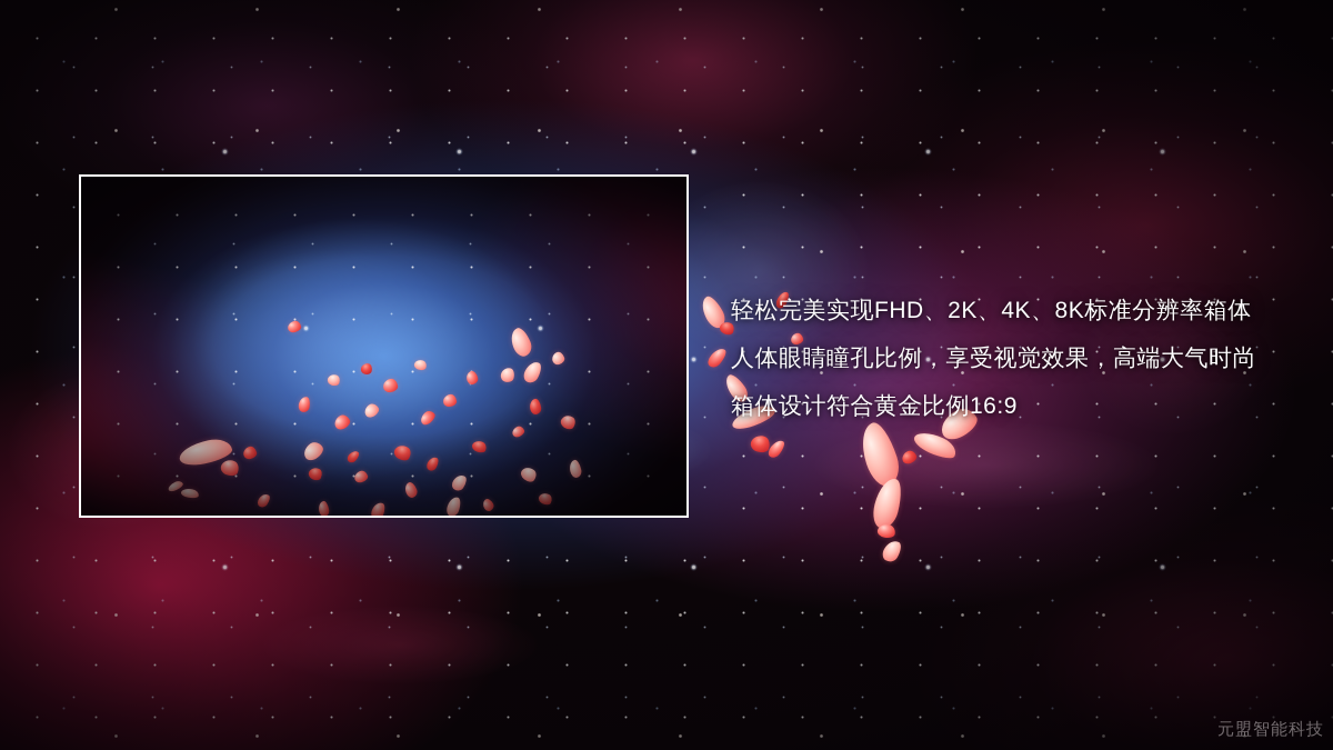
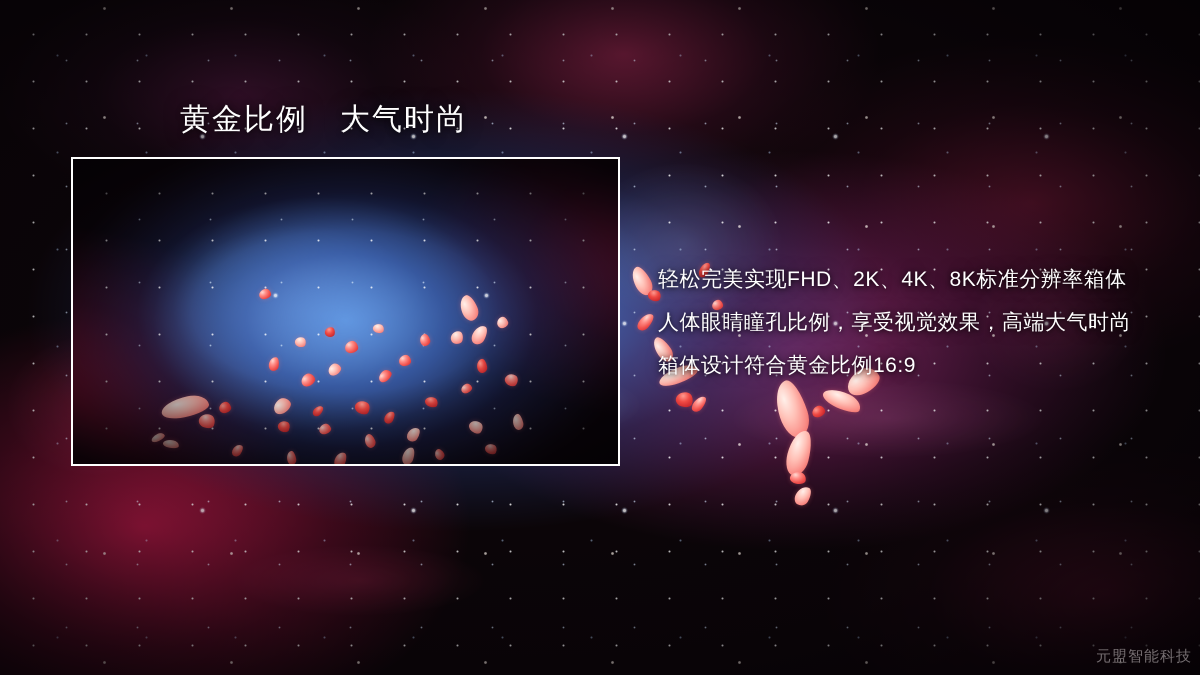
+ 黄金比例 大气时尚
  轻松完美实现FHD、2K、4K、8K标准分辨率箱体
  人体眼睛瞳孔比例，享受视觉效果，高端大气时尚
  箱体设计符合黄金比例16:9
  元盟智能科技
